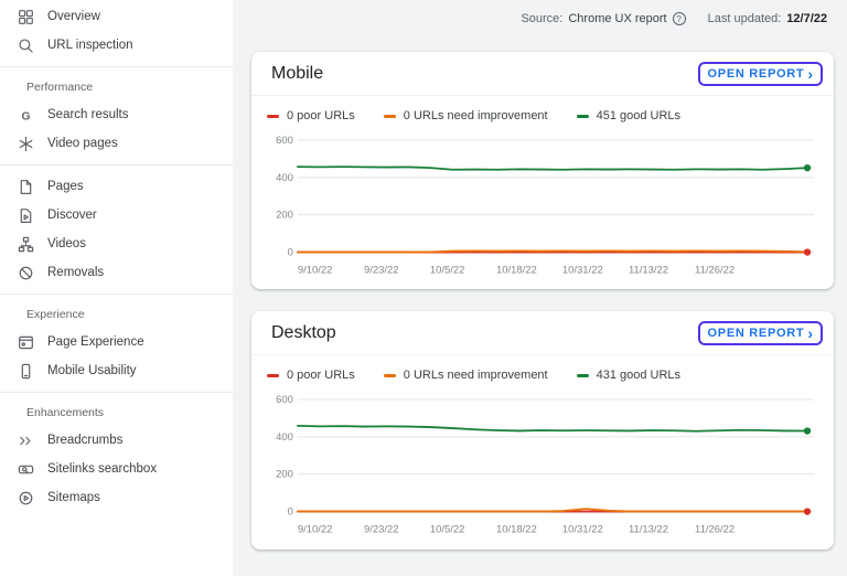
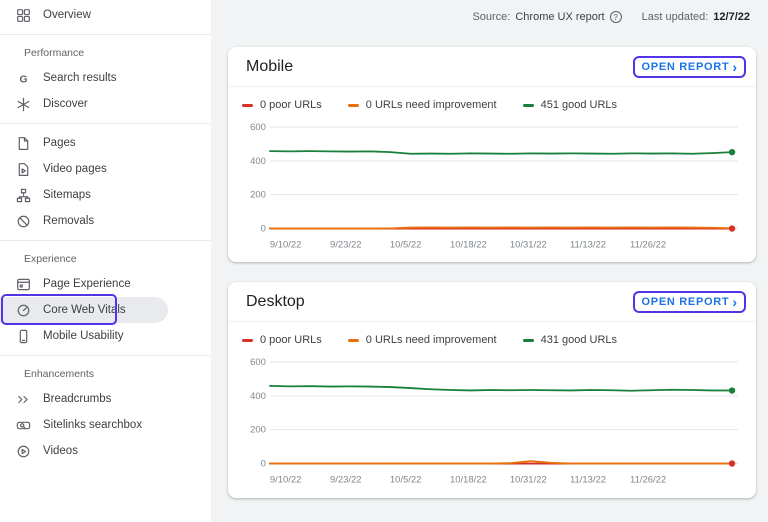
  Overview
- URL inspection
  Performance
  G
  Search results
- Video pages
+ Discover
  Pages
- Discover
+ Video pages
- Videos
+ Sitemaps
  Removals
  Experience
  Page Experience
+ Core Web Vitals
  Mobile Usability
  Enhancements
  Breadcrumbs
  Sitelinks searchbox
- Sitemaps
+ Videos
  Source:
  Chrome UX report
  ?
  Last updated:
  12/7/22
  Mobile
  OPEN REPORT
  ›
  0 poor URLs
  0 URLs need improvement
  451 good URLs
  0
  200
  400
  600
  9/10/22
  9/23/22
  10/5/22
  10/18/22
  10/31/22
  11/13/22
  11/26/22
  Desktop
  OPEN REPORT
  ›
  0 poor URLs
  0 URLs need improvement
  431 good URLs
  0
  200
  400
  600
  9/10/22
  9/23/22
  10/5/22
  10/18/22
  10/31/22
  11/13/22
  11/26/22
